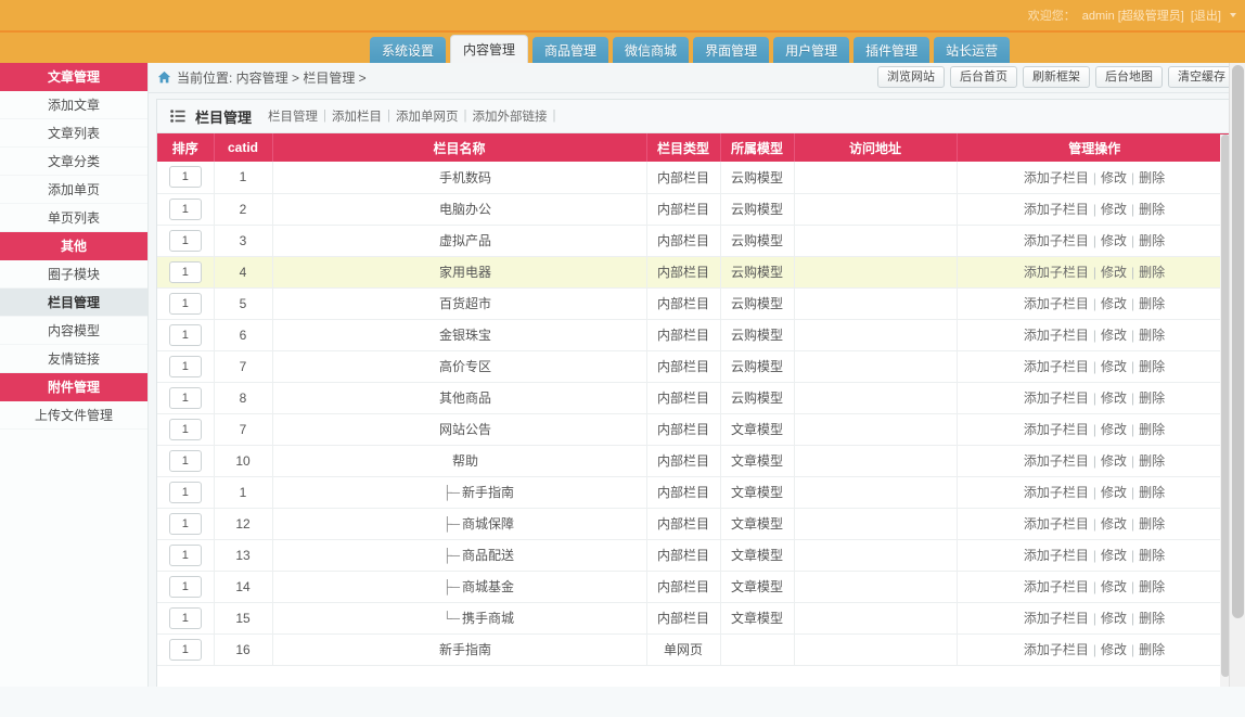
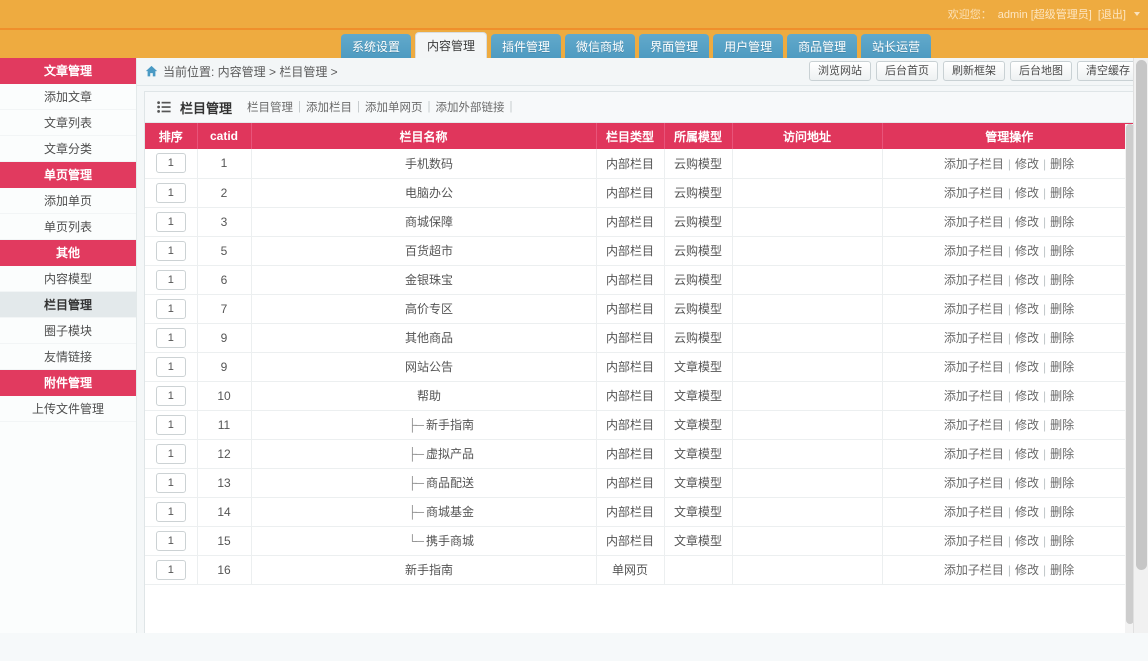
  欢迎您：
  admin [超级管理员]
  [退出]
  系统设置
  内容管理
- 商品管理
+ 插件管理
  微信商城
  界面管理
  用户管理
- 插件管理
+ 商品管理
  站长运营
  文章管理
  添加文章
  文章列表
  文章分类
+ 单页管理
  添加单页
  单页列表
  其他
- 圈子模块
+ 内容模型
  栏目管理
- 内容模型
+ 圈子模块
  友情链接
  附件管理
  上传文件管理
  当前位置: 内容管理 > 栏目管理 >
  浏览网站
  后台首页
  刷新框架
  后台地图
  清空缓存
  栏目管理
  栏目管理
  |
  添加栏目
  |
  添加单网页
  |
  添加外部链接
  |
  排序	catid	栏目名称	栏目类型	所属模型	访问地址	管理操作
  1	1	手机数码	内部栏目	云购模型		添加子栏目 | 修改 | 删除
  1	2	电脑办公	内部栏目	云购模型		添加子栏目 | 修改 | 删除
- 1	3	虚拟产品	内部栏目	云购模型		添加子栏目 | 修改 | 删除
+ 1	3	商城保障	内部栏目	云购模型		添加子栏目 | 修改 | 删除
- 1	4	家用电器	内部栏目	云购模型		添加子栏目 | 修改 | 删除
  1	5	百货超市	内部栏目	云购模型		添加子栏目 | 修改 | 删除
  1	6	金银珠宝	内部栏目	云购模型		添加子栏目 | 修改 | 删除
  1	7	高价专区	内部栏目	云购模型		添加子栏目 | 修改 | 删除
- 1	8	其他商品	内部栏目	云购模型		添加子栏目 | 修改 | 删除
+ 1	9	其他商品	内部栏目	云购模型		添加子栏目 | 修改 | 删除
- 1	7	网站公告	内部栏目	文章模型		添加子栏目 | 修改 | 删除
+ 1	9	网站公告	内部栏目	文章模型		添加子栏目 | 修改 | 删除
  1	10	帮助	内部栏目	文章模型		添加子栏目 | 修改 | 删除
- 1	1	├─ 新手指南	内部栏目	文章模型		添加子栏目 | 修改 | 删除
+ 1	11	├─ 新手指南	内部栏目	文章模型		添加子栏目 | 修改 | 删除
- 1	12	├─ 商城保障	内部栏目	文章模型		添加子栏目 | 修改 | 删除
+ 1	12	├─ 虚拟产品	内部栏目	文章模型		添加子栏目 | 修改 | 删除
  1	13	├─ 商品配送	内部栏目	文章模型		添加子栏目 | 修改 | 删除
  1	14	├─ 商城基金	内部栏目	文章模型		添加子栏目 | 修改 | 删除
  1	15	└─ 携手商城	内部栏目	文章模型		添加子栏目 | 修改 | 删除
  1	16	新手指南	单网页			添加子栏目 | 修改 | 删除
